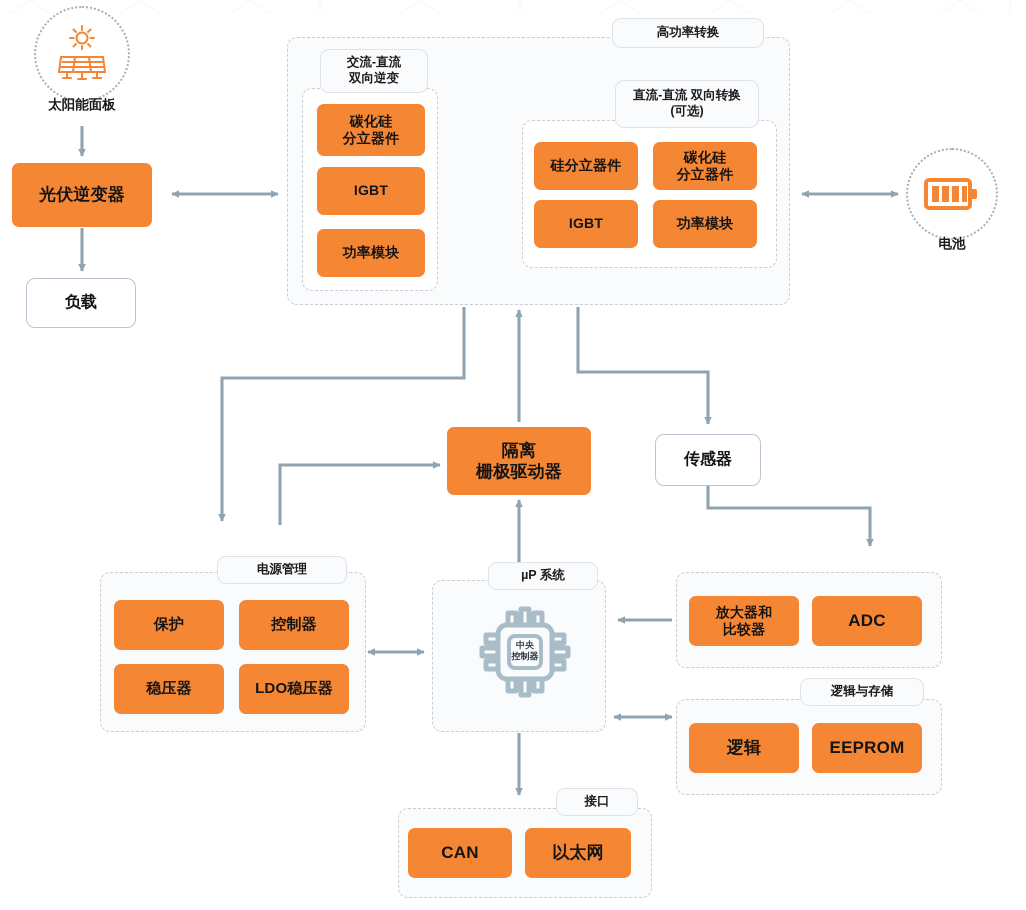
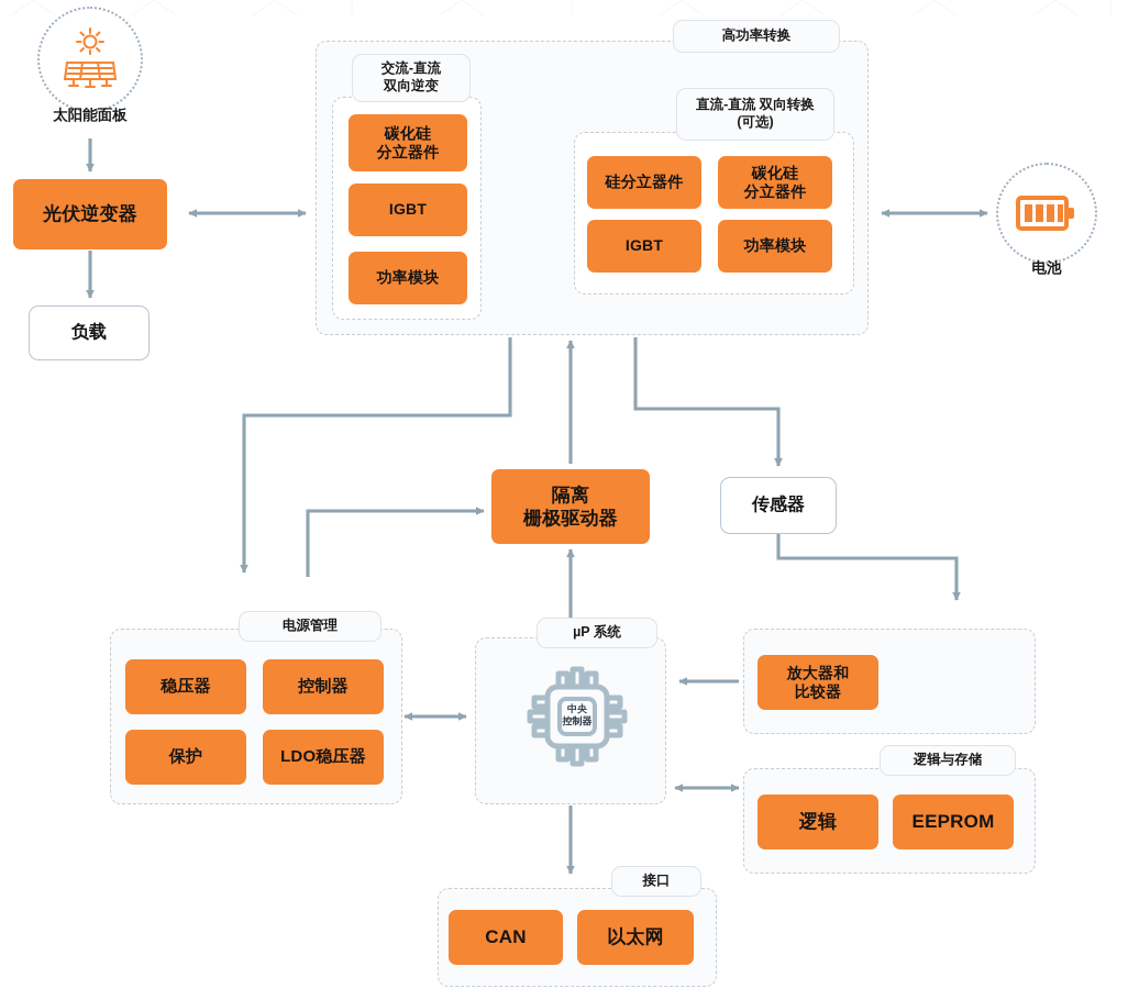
  太阳能面板
  光伏逆变器
  负载
  电池
  高功率转换
  交流-直流
  双向逆变
  碳化硅
  分立器件
  IGBT
  功率模块
  直流-直流 双向转换
  (可选)
  硅分立器件
  碳化硅
  分立器件
  IGBT
  功率模块
  隔离
  栅极驱动器
  传感器
  电源管理
- 保护
+ 稳压器
  控制器
- 稳压器
+ 保护
  LDO稳压器
  µP 系统
  中央
  控制器
  放大器和
  比较器
- ADC
  逻辑与存储
  逻辑
  EEPROM
  接口
  CAN
  以太网
